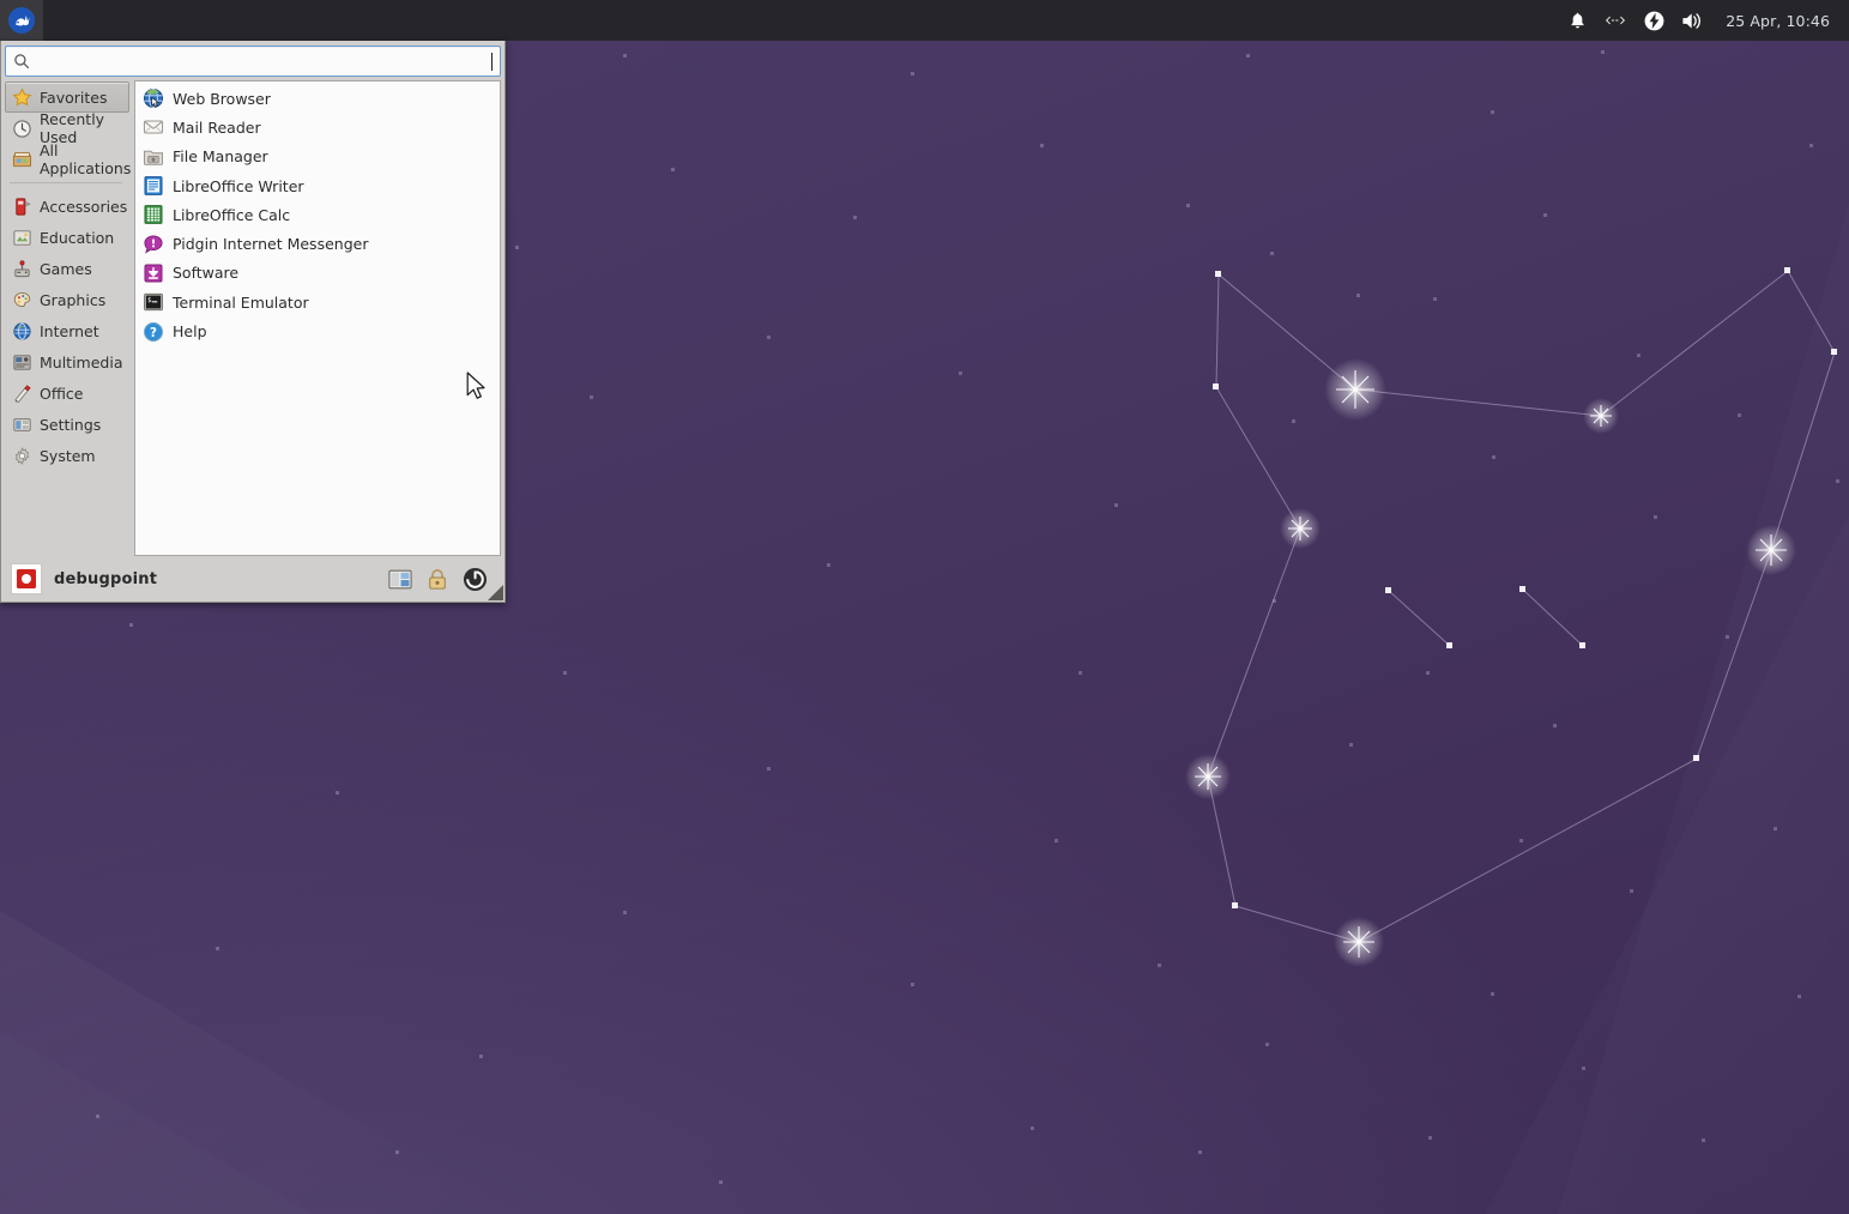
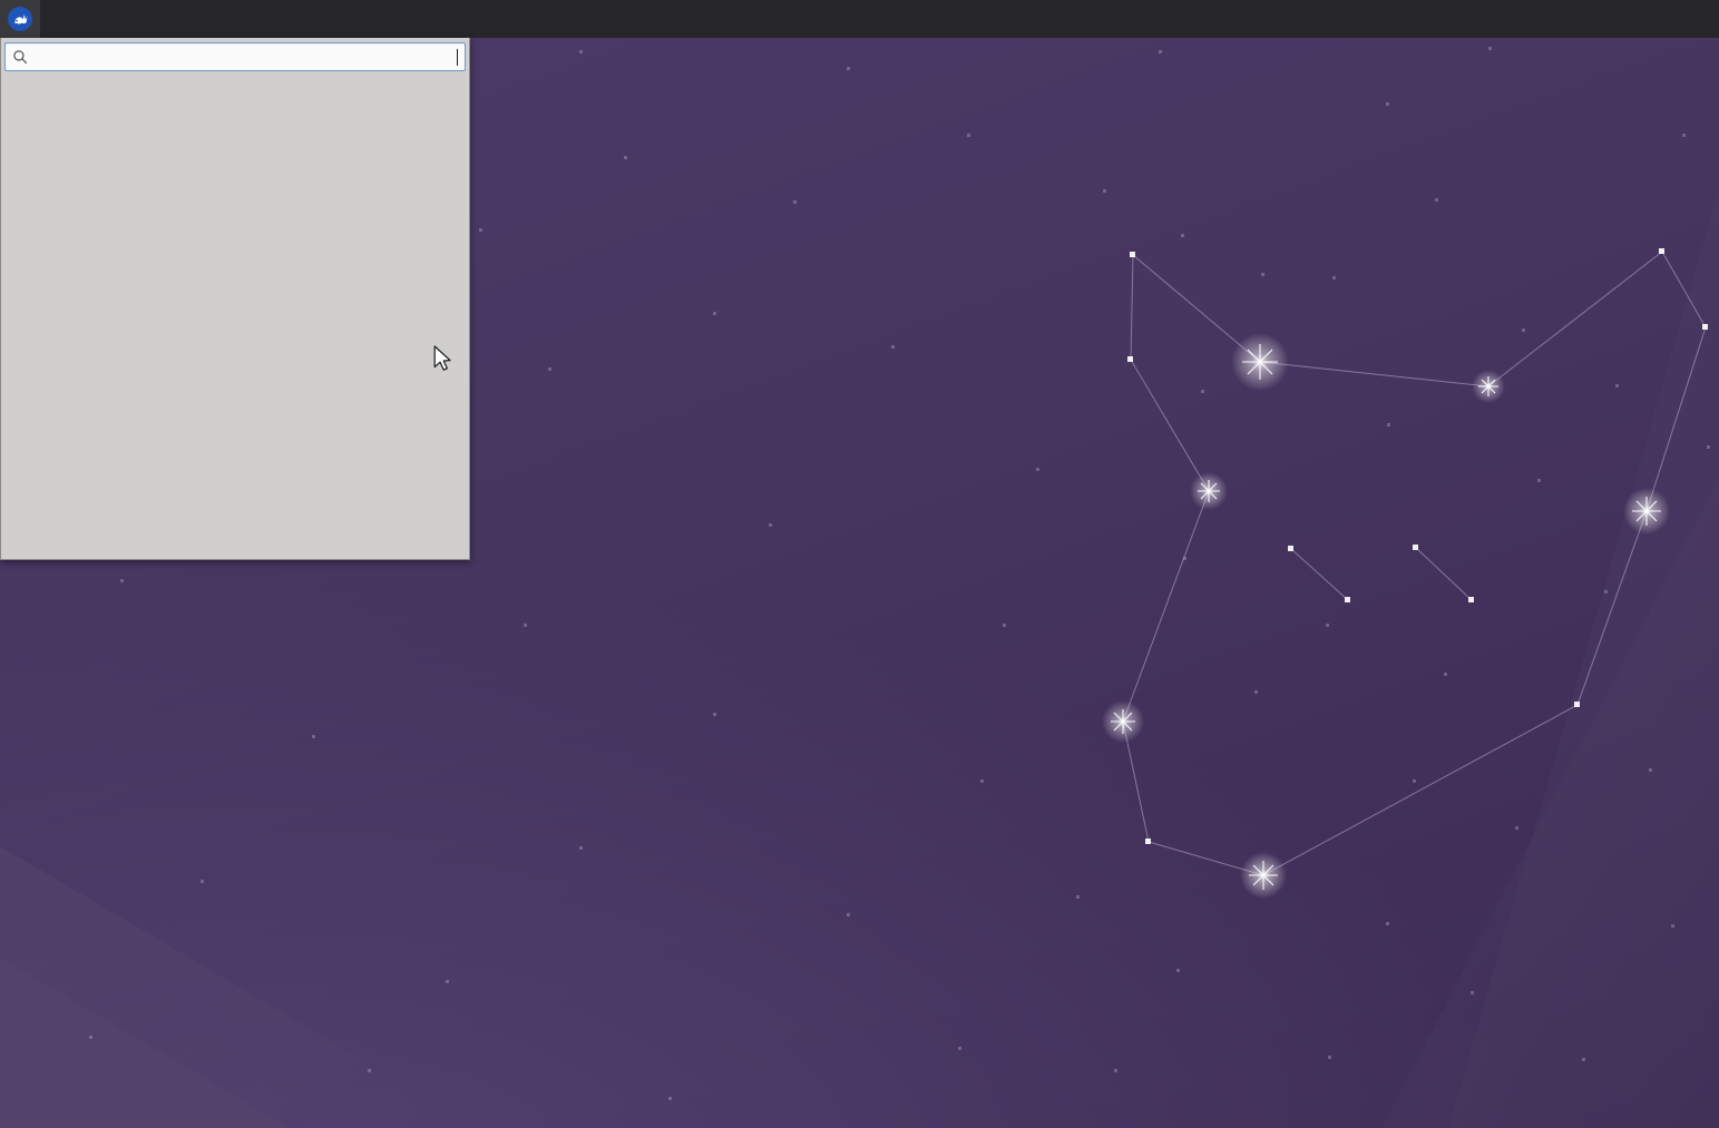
- 25 Apr, 10:46
- Favorites
- Recently Used
- All Applications
- Accessories
- Education
- Games
- Graphics
- Internet
- Multimedia
- Office
- Settings
- System
- Web Browser
- Mail Reader
- File Manager
- LibreOffice Writer
- LibreOffice Calc
- Pidgin Internet Messenger
- Software
- Terminal Emulator
- ?
- Help
- debugpoint
